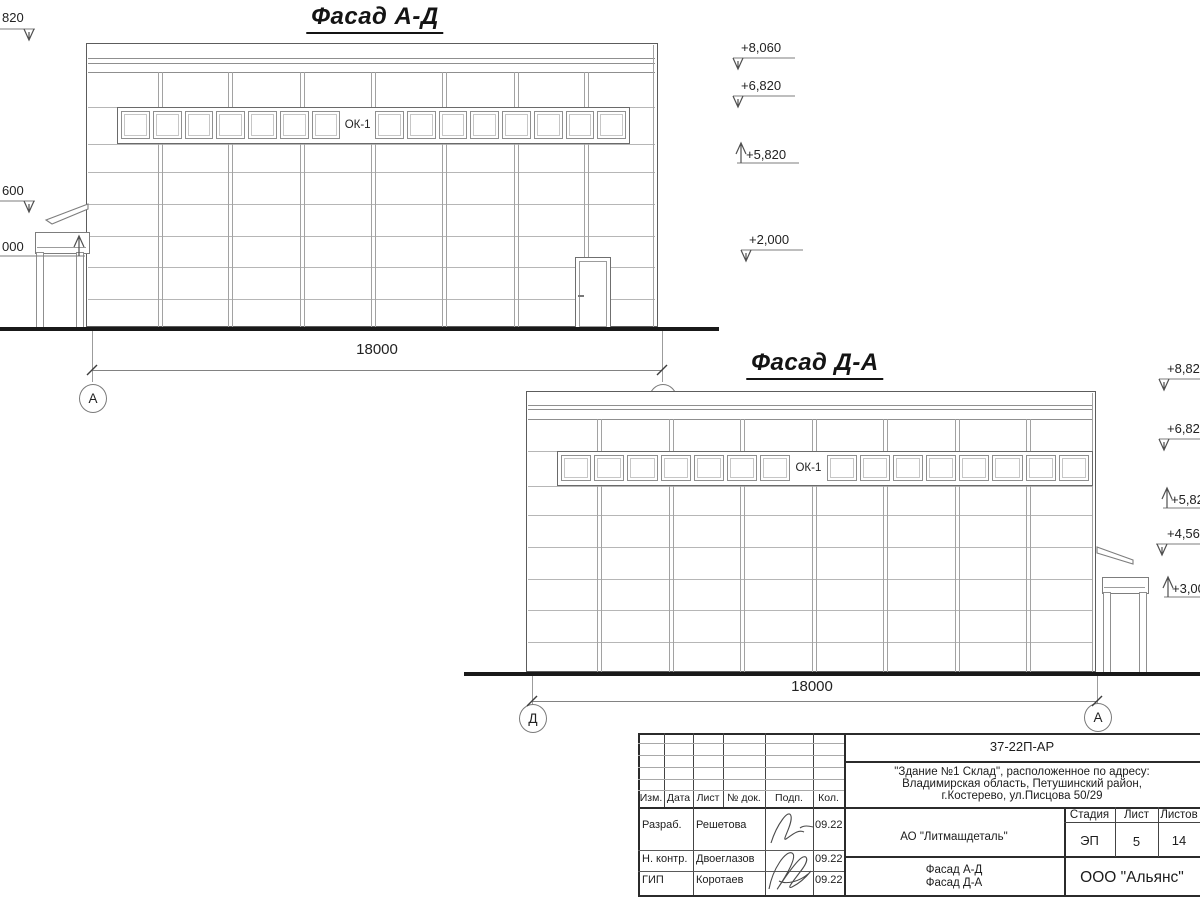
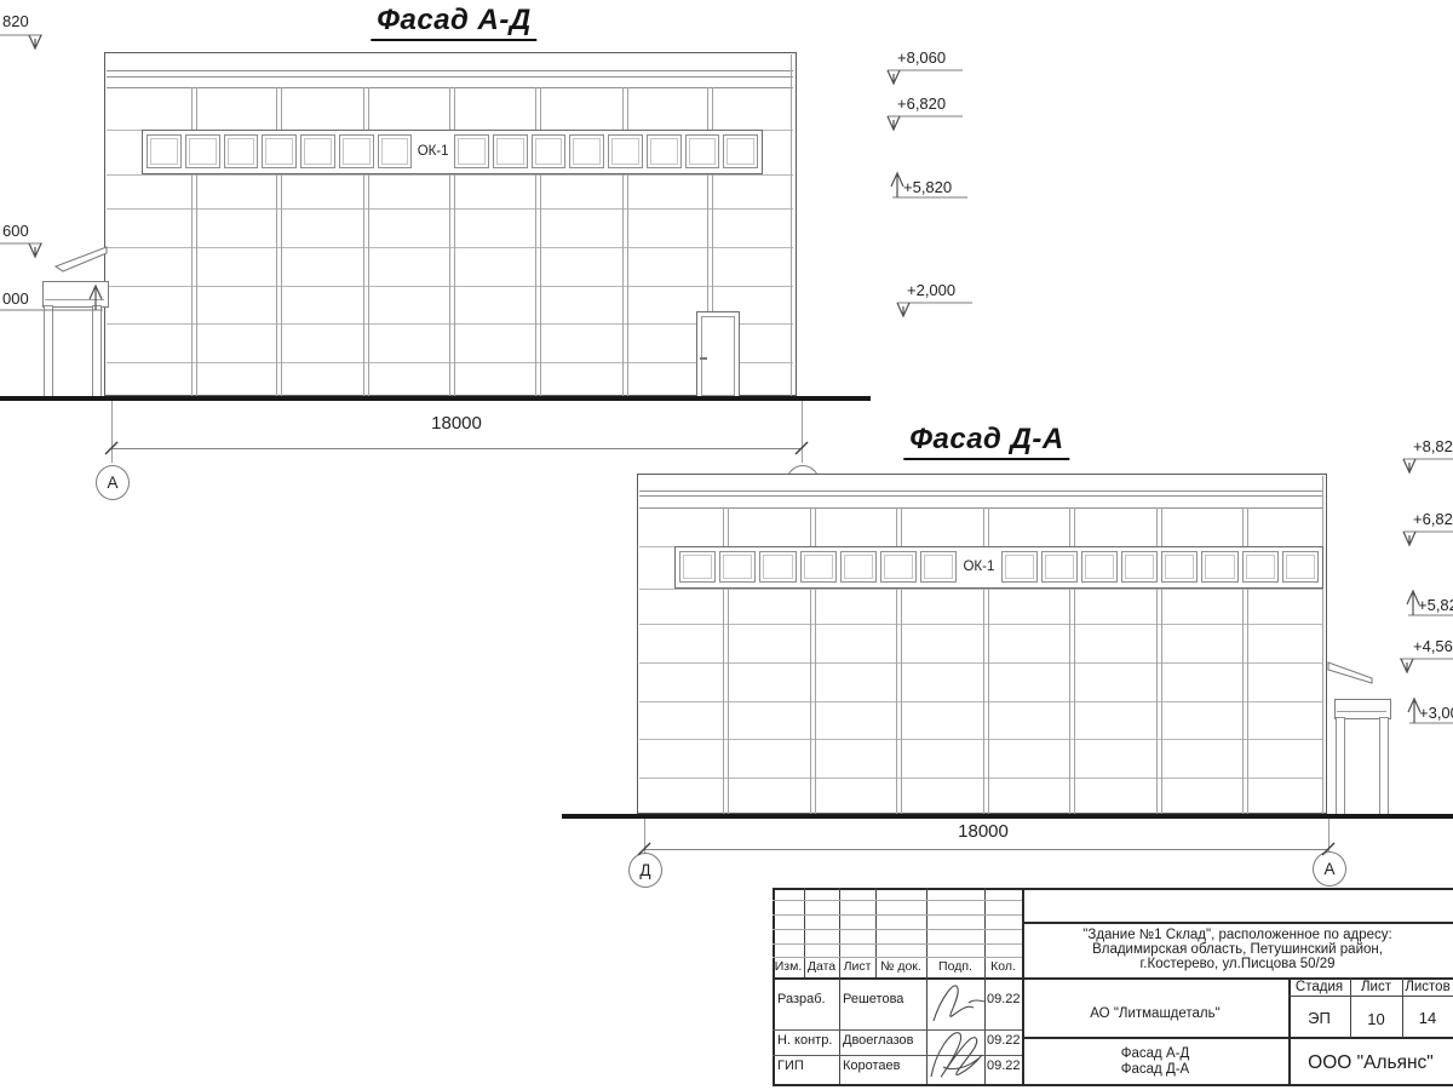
- 37-22П-АР
  "Здание №1 Склад", расположенное по адресу:
  Владимирская область, Петушинский район,
  г.Костерево, ул.Писцова 50/29
  АО "Литмашдеталь"
  Стадия
  Лист
  Листов
  ЭП
- 5
+ 10
  14
  Фасад А-Д
  Фасад Д-А
  ООО "Альянс"
  Изм.
  Дата
  Лист
  № док.
  Подп.
  Кол.
  Разраб.
  Решетова
  09.22
  Н. контр.
  Двоеглазов
  09.22
  ГИП
  Коротаев
  09.22
  Фасад А-Д
  ОК-1
  18000
  А
  +8,060
  +6,820
  +5,820
  +2,000
  820
  600
  000
  Фасад Д-А
  ОК-1
  18000
  Д
  А
  +8,82
  +6,82
  +5,8
  +4,56
  +3,0
